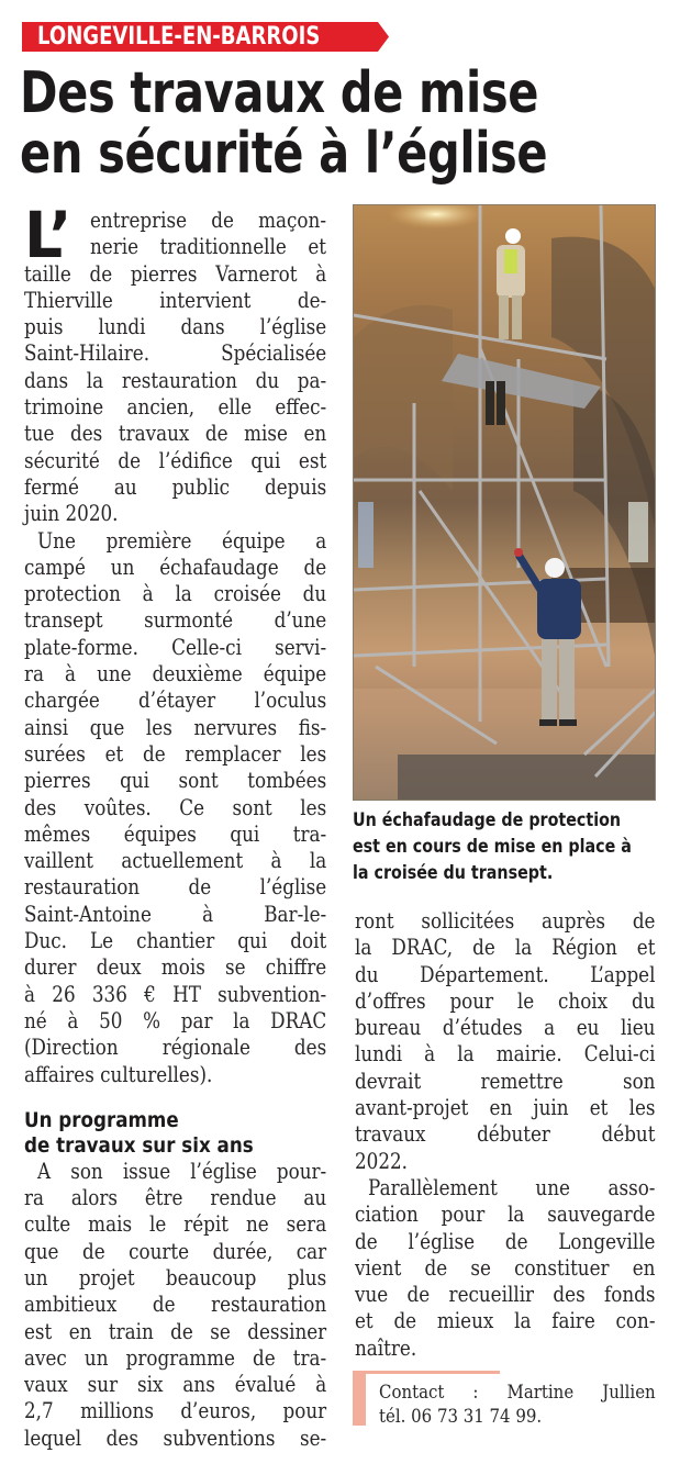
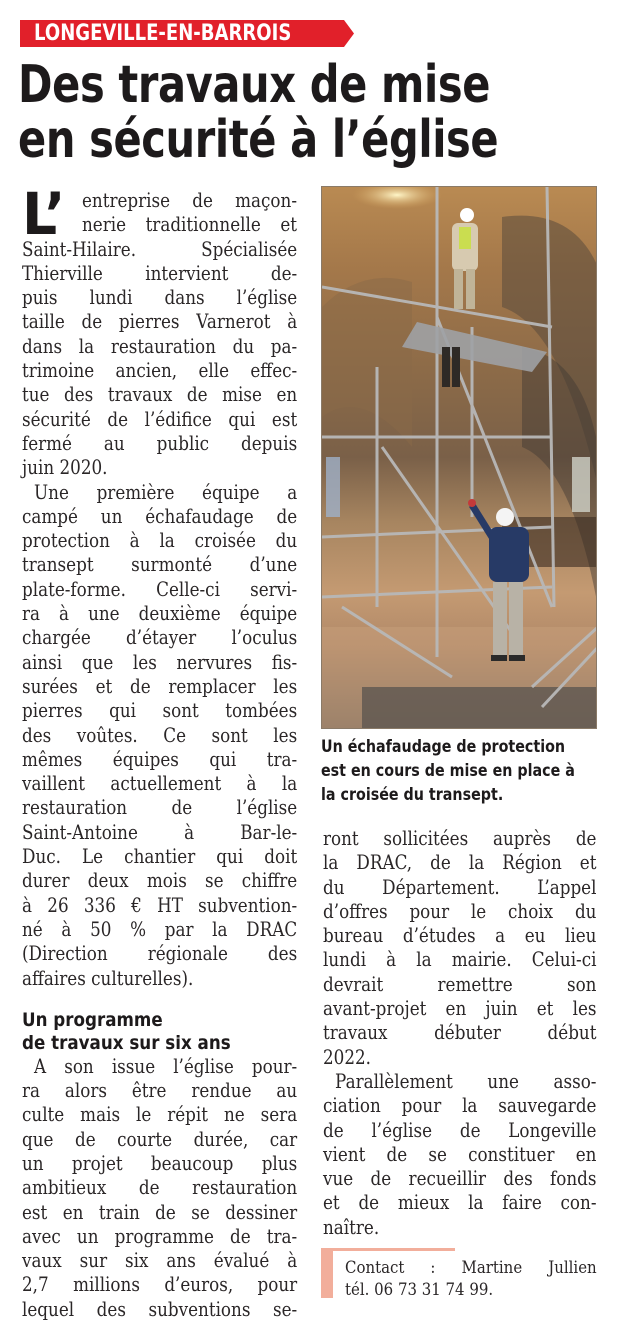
  LONGEVILLE-EN-BARROIS
  Des travaux de mise
  en sécurité à l’église
  L’
  entreprise de maçon-
  nerie traditionnelle et
- taille de pierres Varnerot à
+ Saint-Hilaire. Spécialisée
  Thierville intervient de-
  puis lundi dans l’église
- Saint-Hilaire. Spécialisée
+ taille de pierres Varnerot à
  dans la restauration du pa-
  trimoine ancien, elle effec-
  tue des travaux de mise en
  sécurité de l’édifice qui est
  fermé au public depuis
  juin 2020.
  Une première équipe a
  campé un échafaudage de
  protection à la croisée du
  transept surmonté d’une
  plate-forme. Celle-ci servi-
  ra à une deuxième équipe
  chargée d’étayer l’oculus
  ainsi que les nervures fis-
  surées et de remplacer les
  pierres qui sont tombées
  des voûtes. Ce sont les
  mêmes équipes qui tra-
  vaillent actuellement à la
  restauration de l’église
  Saint-Antoine à Bar-le-
  Duc. Le chantier qui doit
  durer deux mois se chiffre
  à 26 336 € HT subvention-
  né à 50 % par la DRAC
  (Direction régionale des
  affaires culturelles).
  Un programme
  de travaux sur six ans
  A son issue l’église pour-
  ra alors être rendue au
  culte mais le répit ne sera
  que de courte durée, car
  un projet beaucoup plus
  ambitieux de restauration
  est en train de se dessiner
  avec un programme de tra-
  vaux sur six ans évalué à
  2,7 millions d’euros, pour
  lequel des subventions se-
  Un échafaudage de protection
  est en cours de mise en place à
  la croisée du transept.
  ront sollicitées auprès de
  la DRAC, de la Région et
  du Département. L’appel
  d’offres pour le choix du
  bureau d’études a eu lieu
  lundi à la mairie. Celui-ci
  devrait remettre son
  avant-projet en juin et les
  travaux débuter début
  2022.
  Parallèlement une asso-
  ciation pour la sauvegarde
  de l’église de Longeville
  vient de se constituer en
  vue de recueillir des fonds
  et de mieux la faire con-
  naître.
  Contact : Martine Jullien
  tél. 06 73 31 74 99.
